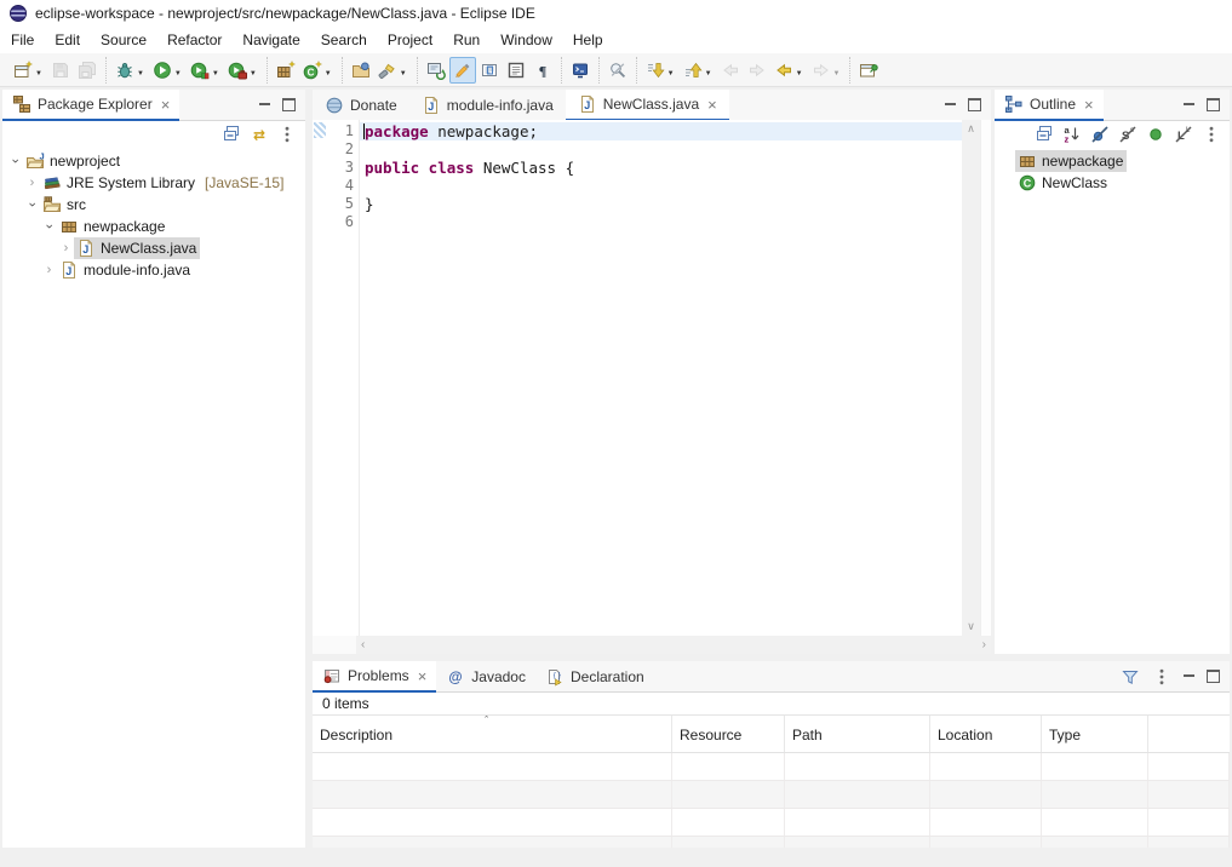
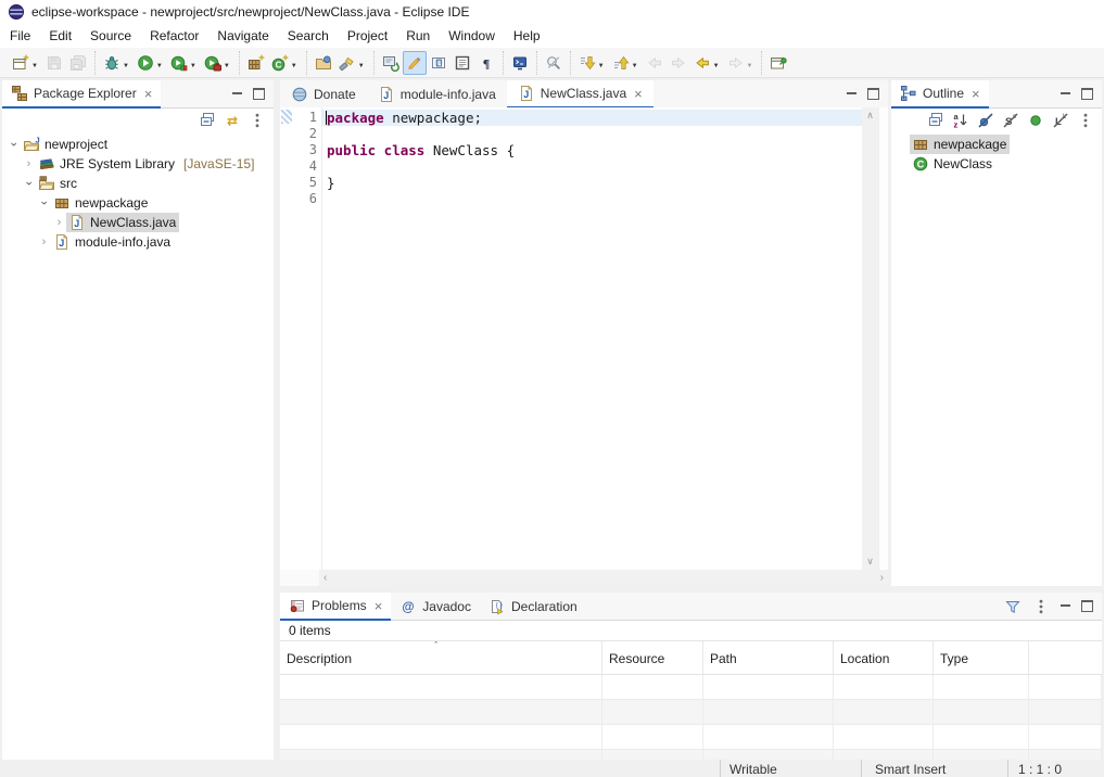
- eclipse-workspace - newproject/src/newpackage/NewClass.java - Eclipse IDE
+ eclipse-workspace - newproject/src/newproject/NewClass.java - Eclipse IDE
  File
  Edit
  Source
  Refactor
  Navigate
  Search
  Project
  Run
  Window
  Help
  C
  ¶
  Package Explorer
  ×
  ⇄
  J
  newproject
  ›
  JRE System Library
  [JavaSE-15]
  src
  newpackage
  ›
  J
  NewClass.java
  ›
  J
  module-info.java
  Donate
  J
  module-info.java
  J
  NewClass.java
  ×
  1
  2
  3
  4
  5
  6
  package newpackage;
  public class NewClass {
  }
  ∧
  ∨
  ‹
  ›
  Outline
  ×
  a
  z
  newpackage
  C
  NewClass
  Problems
  ×
  @
  Javadoc
  Declaration
  0 items
  Description
  ˆ
  Resource
  Path
  Location
  Type
+ Writable
+ Smart Insert
+ 1 : 1 : 0
